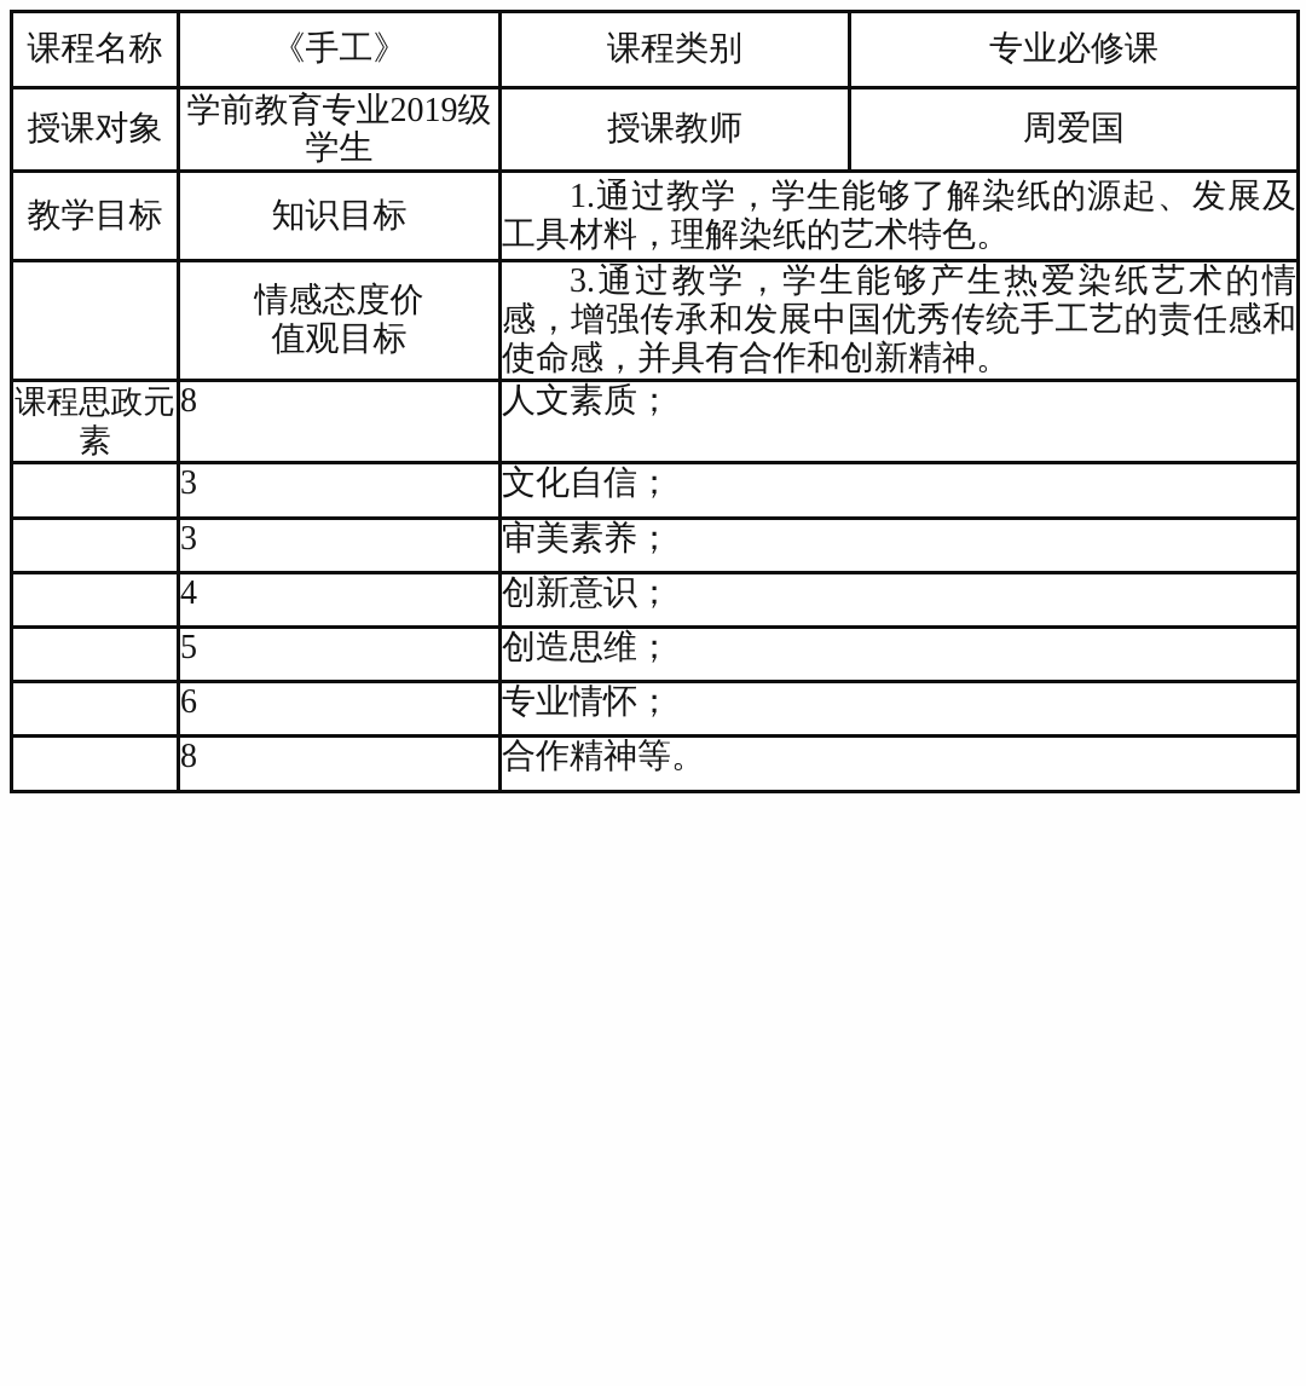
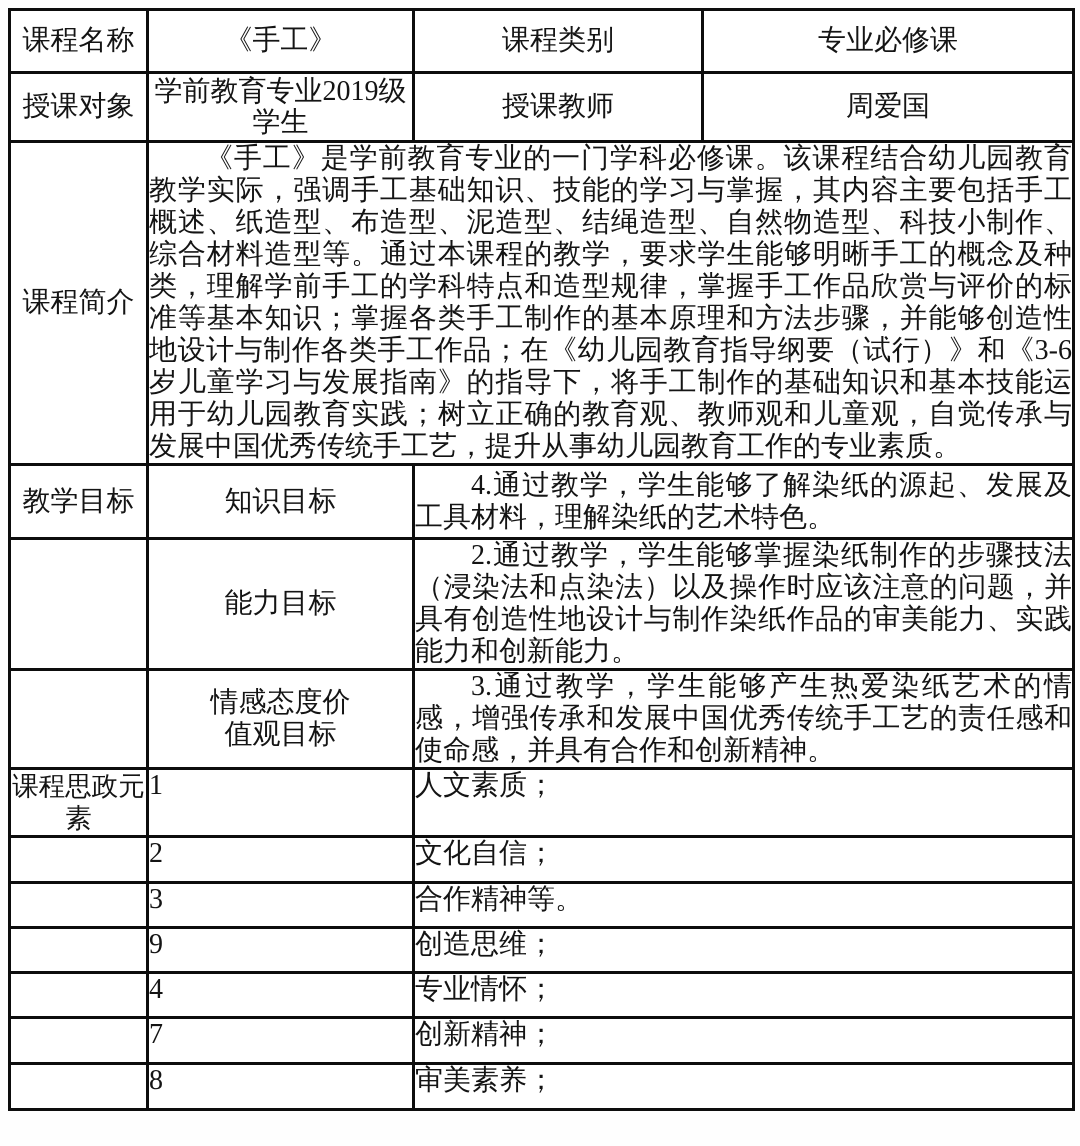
  课程名称	《手工》	课程类别	专业必修课
  授课对象	学前教育专业2019级学生	授课教师	周爱国
+ 课程简介	《手工》是学前教育专业的一门学科必修课。该课程结合幼儿园教育教学实际，强调手工基础知识、技能的学习与掌握，其内容主要包括手工概述、纸造型、布造型、泥造型、结绳造型、自然物造型、科技小制作、综合材料造型等。通过本课程的教学，要求学生能够明晰手工的概念及种类，理解学前手工的学科特点和造型规律，掌握手工作品欣赏与评价的标准等基本知识；掌握各类手工制作的基本原理和方法步骤，并能够创造性地设计与制作各类手工作品；在《幼儿园教育指导纲要（试行）》和《3-6岁儿童学习与发展指南》的指导下，将手工制作的基础知识和基本技能运用于幼儿园教育实践；树立正确的教育观、教师观和儿童观，自觉传承与发展中国优秀传统手工艺，提升从事幼儿园教育工作的专业素质。
- 教学目标	知识目标	1.通过教学，学生能够了解染纸的源起、发展及工具材料，理解染纸的艺术特色。
+ 教学目标	知识目标	4.通过教学，学生能够了解染纸的源起、发展及工具材料，理解染纸的艺术特色。
+ 	能力目标	2.通过教学，学生能够掌握染纸制作的步骤技法（浸染法和点染法）以及操作时应该注意的问题，并具有创造性地设计与制作染纸作品的审美能力、实践能力和创新能力。
  	情感态度价值观目标	3.通过教学，学生能够产生热爱染纸艺术的情感，增强传承和发展中国优秀传统手工艺的责任感和使命感，并具有合作和创新精神。
- 课程思政元素	8	人文素质；
+ 课程思政元素	1	人文素质；
- 	3	文化自信；
+ 	2	文化自信；
- 	3	审美素养；
+ 	3	合作精神等。
- 	4	创新意识；
- 	5	创造思维；
+ 	9	创造思维；
- 	6	专业情怀；
+ 	4	专业情怀；
+ 	7	创新精神；
- 	8	合作精神等。
+ 	8	审美素养；
